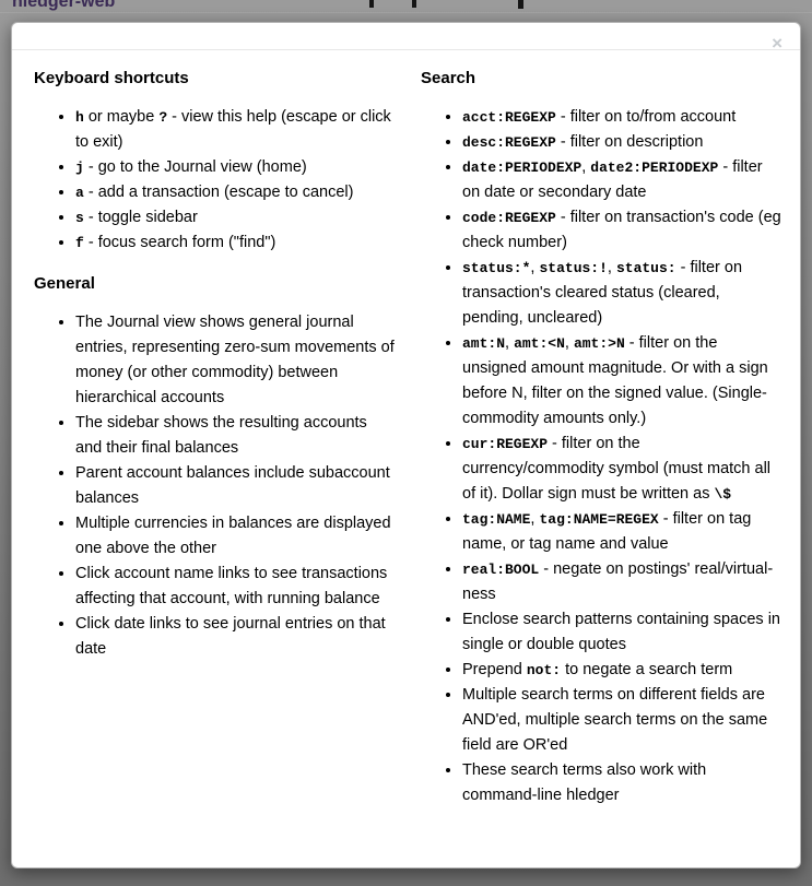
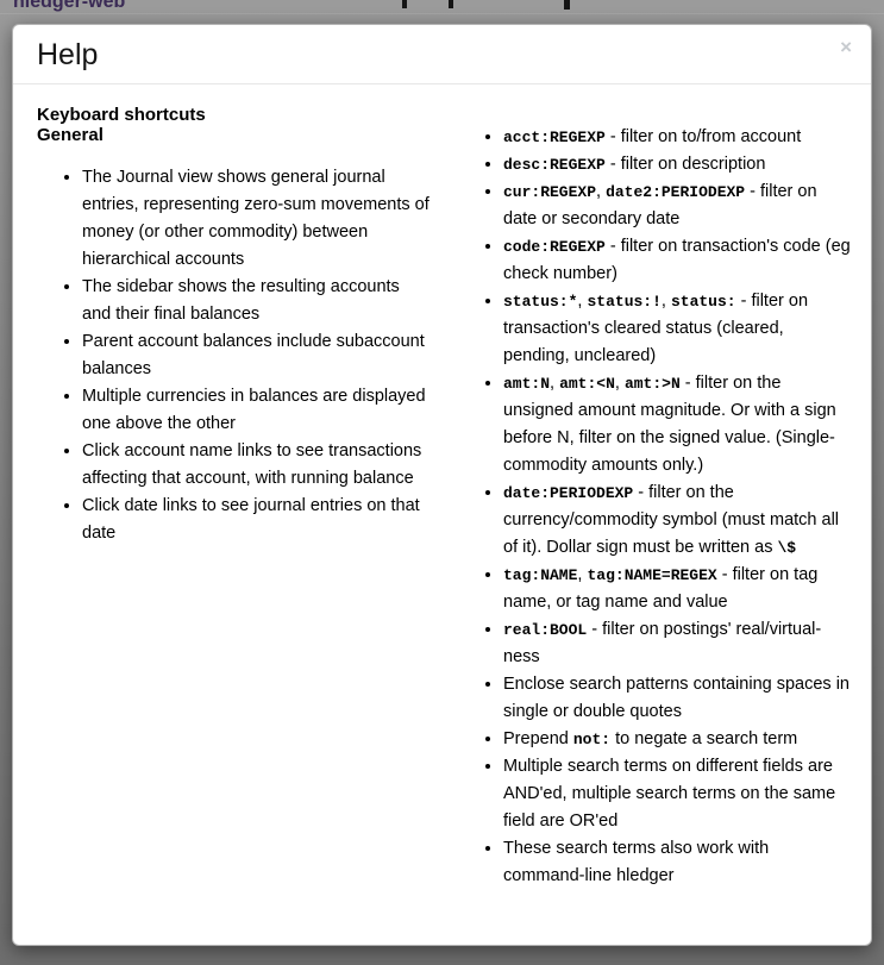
  hledger-web
  ×
+ Help
  Keyboard shortcuts
- h or maybe ? - view this help (escape or click to exit)
- j - go to the Journal view (home)
- a - add a transaction (escape to cancel)
- s - toggle sidebar
- f - focus search form ("find")
  General
  The Journal view shows general journal entries, representing zero-sum movements of money (or other commodity) between hierarchical accounts
  The sidebar shows the resulting accounts and their final balances
  Parent account balances include subaccount balances
  Multiple currencies in balances are displayed one above the other
  Click account name links to see transactions affecting that account, with running balance
  Click date links to see journal entries on that date
- Search
  acct:REGEXP - filter on to/from account
  desc:REGEXP - filter on description
- date:PERIODEXP, date2:PERIODEXP - filter on date or secondary date
+ cur:REGEXP, date2:PERIODEXP - filter on date or secondary date
  code:REGEXP - filter on transaction's code (eg check number)
  status:*, status:!, status: - filter on transaction's cleared status (cleared, pending, uncleared)
  amt:N, amt:<N, amt:>N - filter on the unsigned amount magnitude. Or with a sign before N, filter on the signed value. (Single-commodity amounts only.)
- cur:REGEXP - filter on the currency/commodity symbol (must match all of it). Dollar sign must be written as \$
+ date:PERIODEXP - filter on the currency/commodity symbol (must match all of it). Dollar sign must be written as \$
  tag:NAME, tag:NAME=REGEX - filter on tag name, or tag name and value
- real:BOOL - negate on postings' real/virtual-ness
+ real:BOOL - filter on postings' real/virtual-ness
  Enclose search patterns containing spaces in single or double quotes
  Prepend not: to negate a search term
  Multiple search terms on different fields are AND'ed, multiple search terms on the same field are OR'ed
  These search terms also work with command-line hledger
